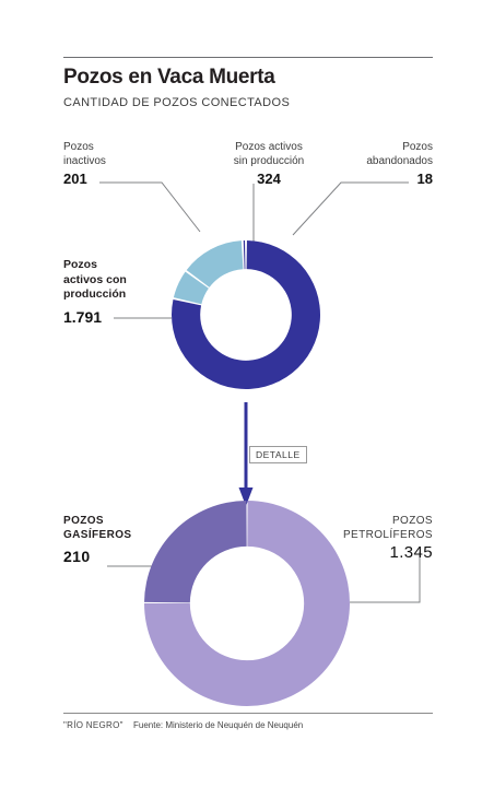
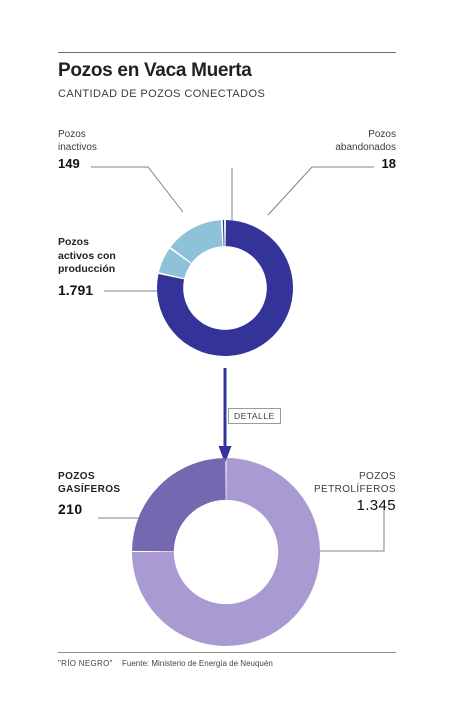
  Pozos en Vaca Muerta
  CANTIDAD DE POZOS CONECTADOS
  DETALLE
  Pozos
  inactivos
- 201
+ 149
- Pozos activos
- sin producción
- 324
  Pozos
  abandonados
  18
  Pozos
  activos con
  producción
  1.791
  POZOS
  GASÍFEROS
  210
  POZOS
  PETROLÍFEROS
  1.345
  "RÍO NEGRO"
- Fuente: Ministerio de Neuquén de Neuquén
+ Fuente: Ministerio de Energía de Neuquén
